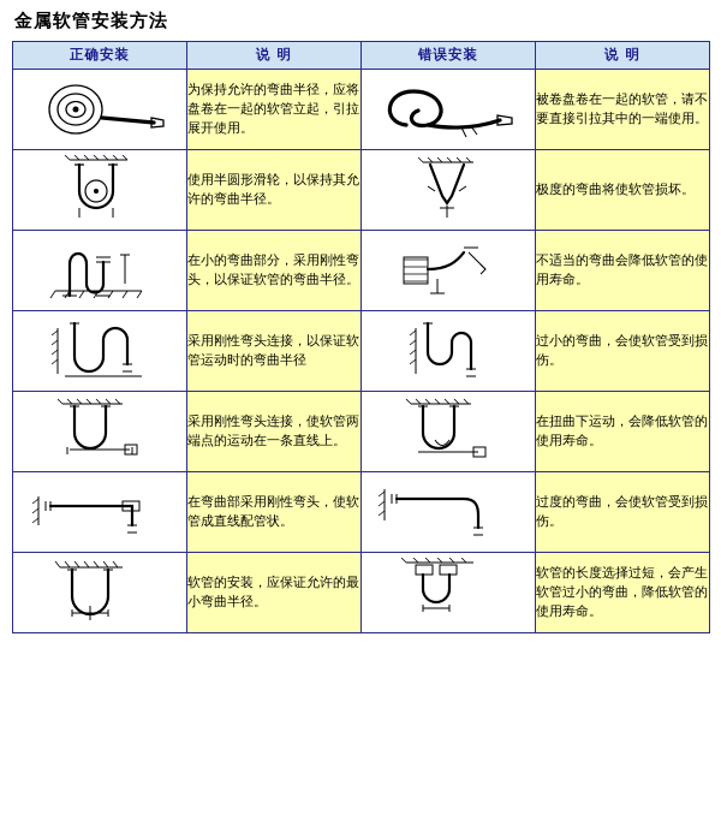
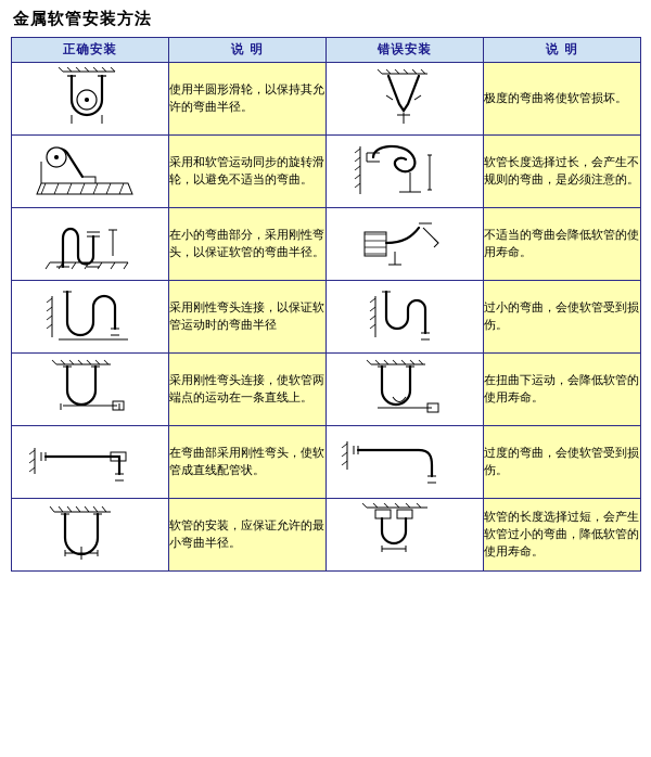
  金属软管安装方法
  正确安装	说 明	错误安装	说 明
- 	为保持允许的弯曲半径，应将盘卷在一起的软管立起，引拉展开使用。		被卷盘卷在一起的软管，请不要直接引拉其中的一端使用。
  	使用半圆形滑轮，以保持其允许的弯曲半径。		极度的弯曲将使软管损坏。
+ 	采用和软管运动同步的旋转滑轮，以避免不适当的弯曲。		软管长度选择过长，会产生不规则的弯曲，是必须注意的。
  	在小的弯曲部分，采用刚性弯头，以保证软管的弯曲半径。		不适当的弯曲会降低软管的使用寿命。
  	采用刚性弯头连接，以保证软管运动时的弯曲半径		过小的弯曲，会使软管受到损伤。
  	采用刚性弯头连接，使软管两端点的运动在一条直线上。		在扭曲下运动，会降低软管的使用寿命。
  	在弯曲部采用刚性弯头，使软管成直线配管状。		过度的弯曲，会使软管受到损伤。
  	软管的安装，应保证允许的最小弯曲半径。		软管的长度选择过短，会产生软管过小的弯曲，降低软管的使用寿命。
